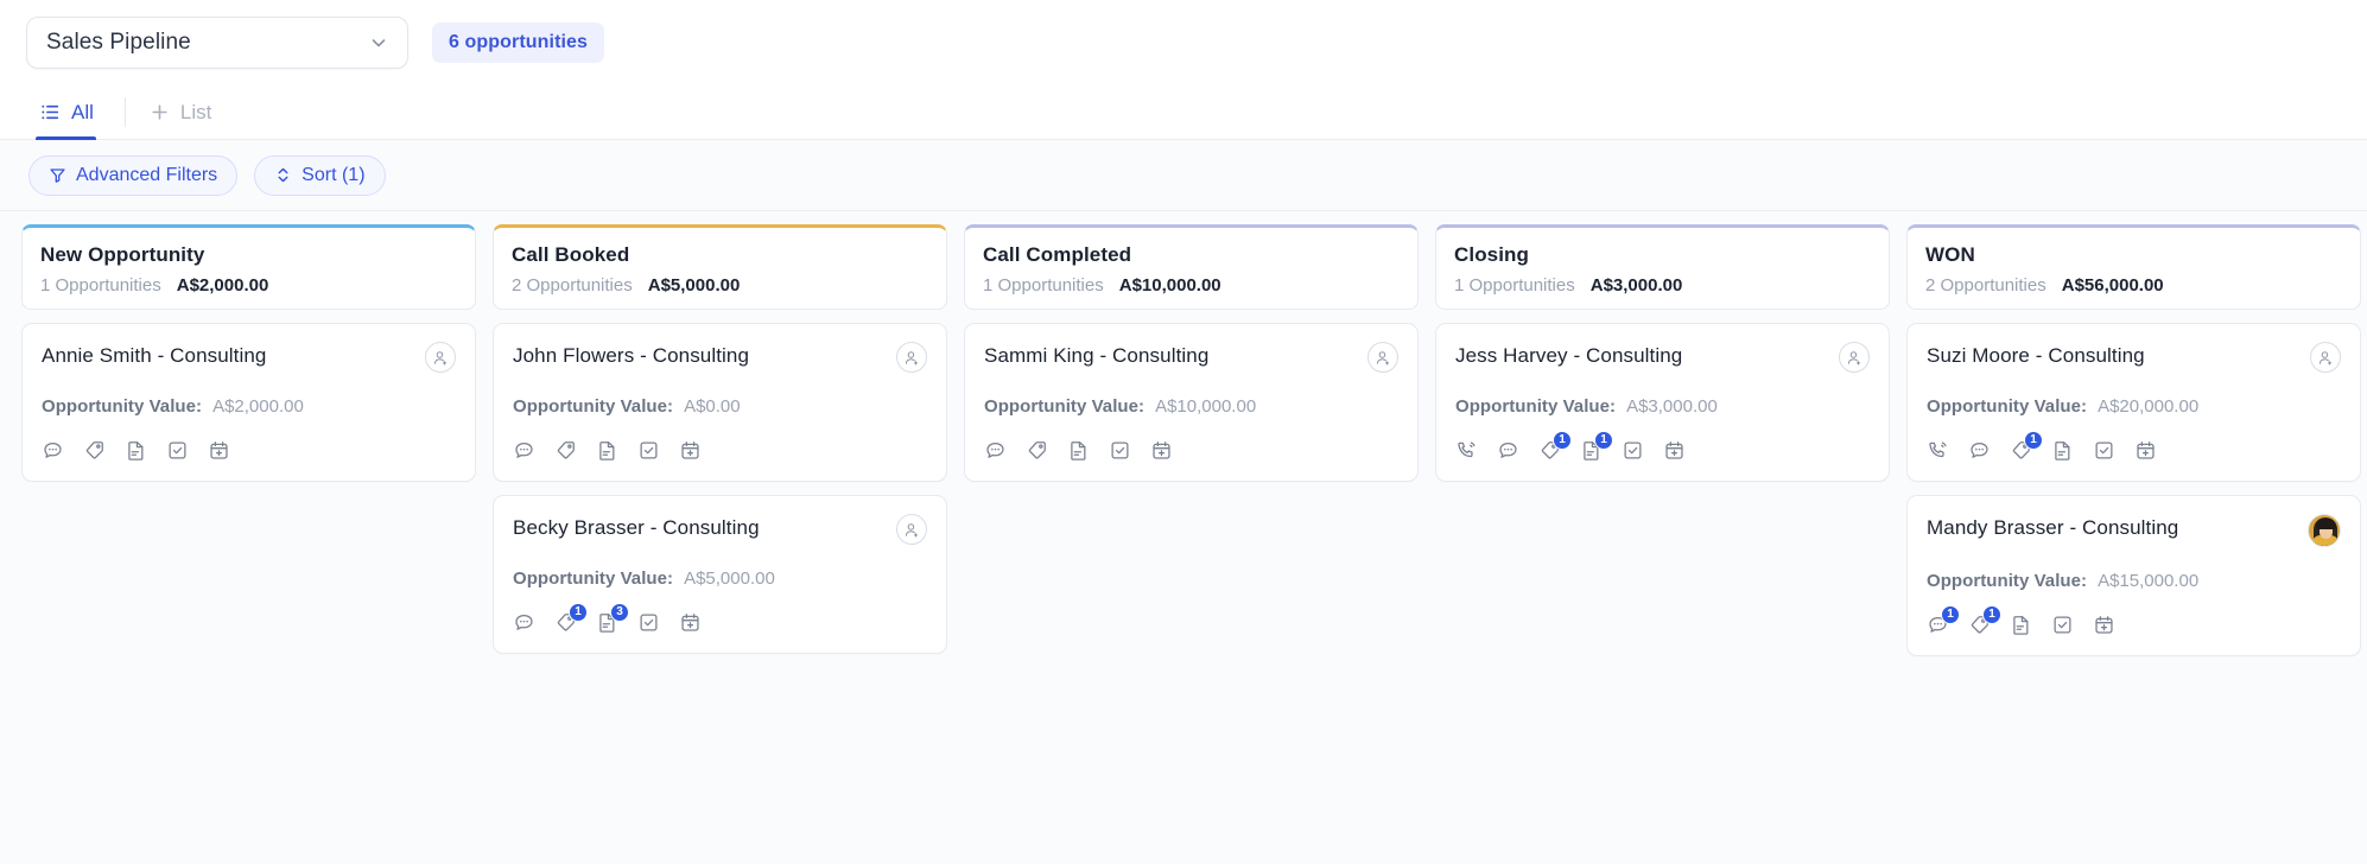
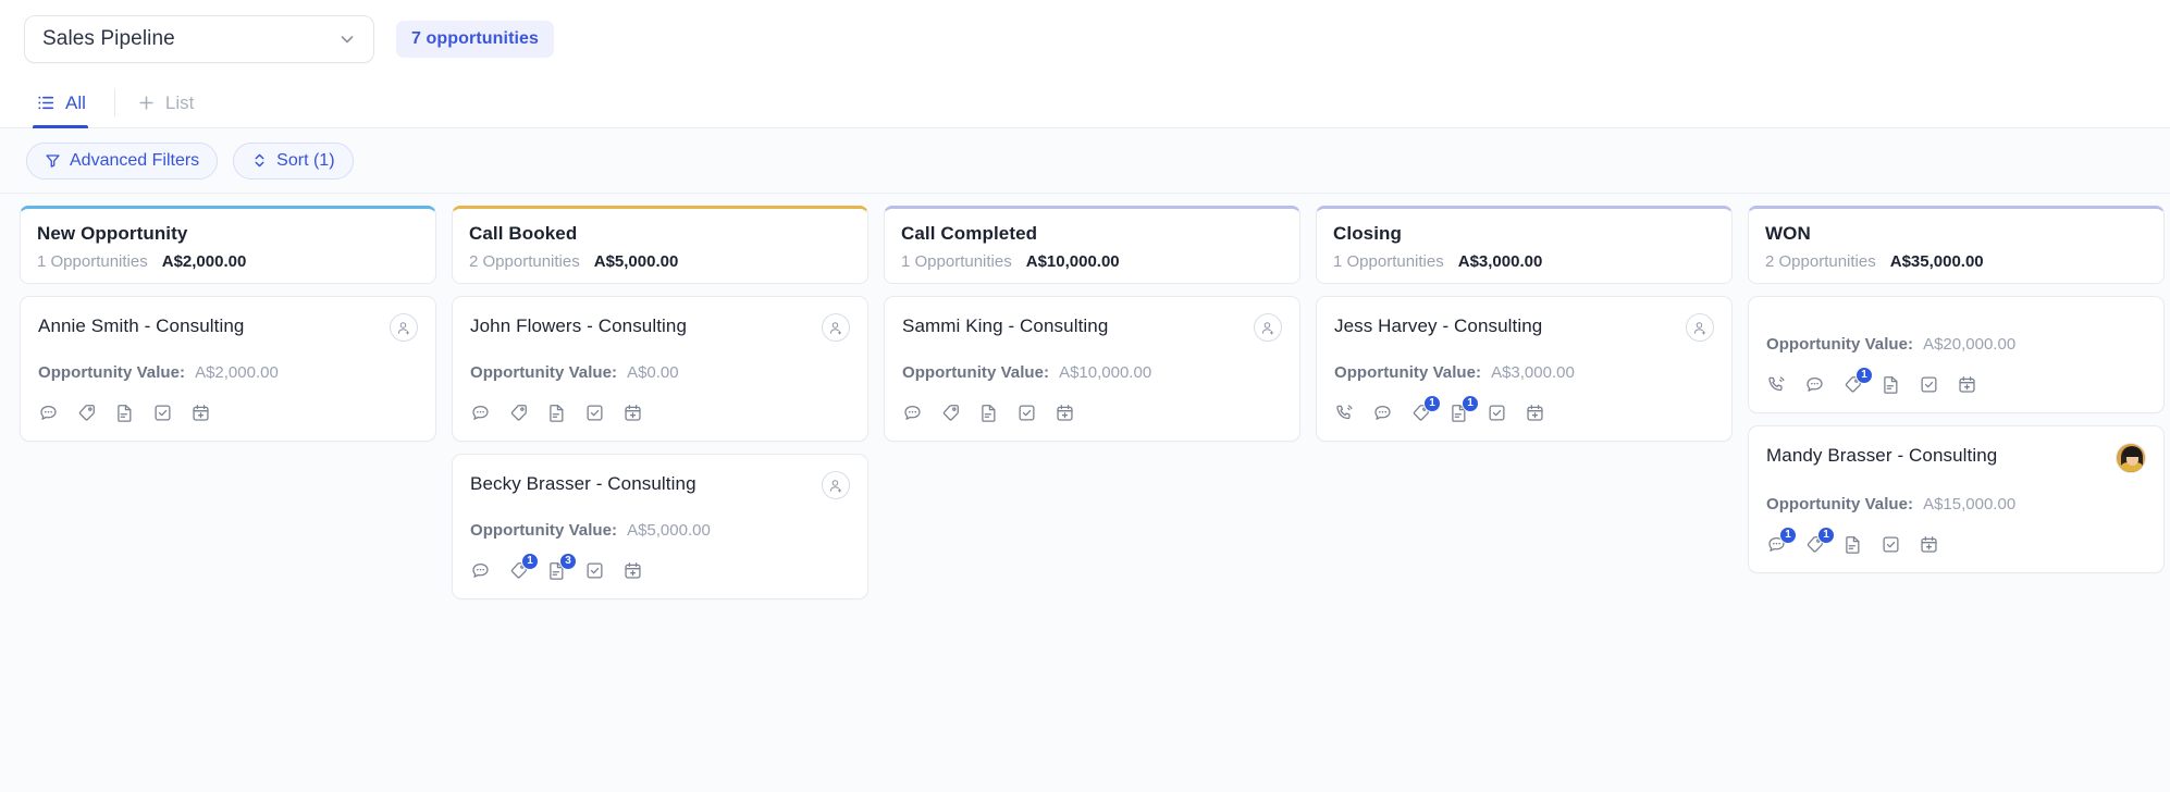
  Sales Pipeline
- 6 opportunities
+ 7 opportunities
  All
  List
  Advanced Filters
  Sort (1)
  New Opportunity
  1 Opportunities
  A$2,000.00
  Annie Smith - Consulting
  Opportunity Value:
  A$2,000.00
  Call Booked
  2 Opportunities
  A$5,000.00
  John Flowers - Consulting
  Opportunity Value:
  A$0.00
  Becky Brasser - Consulting
  Opportunity Value:
  A$5,000.00
  1
  3
  Call Completed
  1 Opportunities
  A$10,000.00
  Sammi King - Consulting
  Opportunity Value:
  A$10,000.00
  Closing
  1 Opportunities
  A$3,000.00
  Jess Harvey - Consulting
  Opportunity Value:
  A$3,000.00
  1
  1
  WON
  2 Opportunities
- A$56,000.00
+ A$35,000.00
- Suzi Moore - Consulting
  Opportunity Value:
  A$20,000.00
  1
  Mandy Brasser - Consulting
  Opportunity Value:
  A$15,000.00
  1
  1
